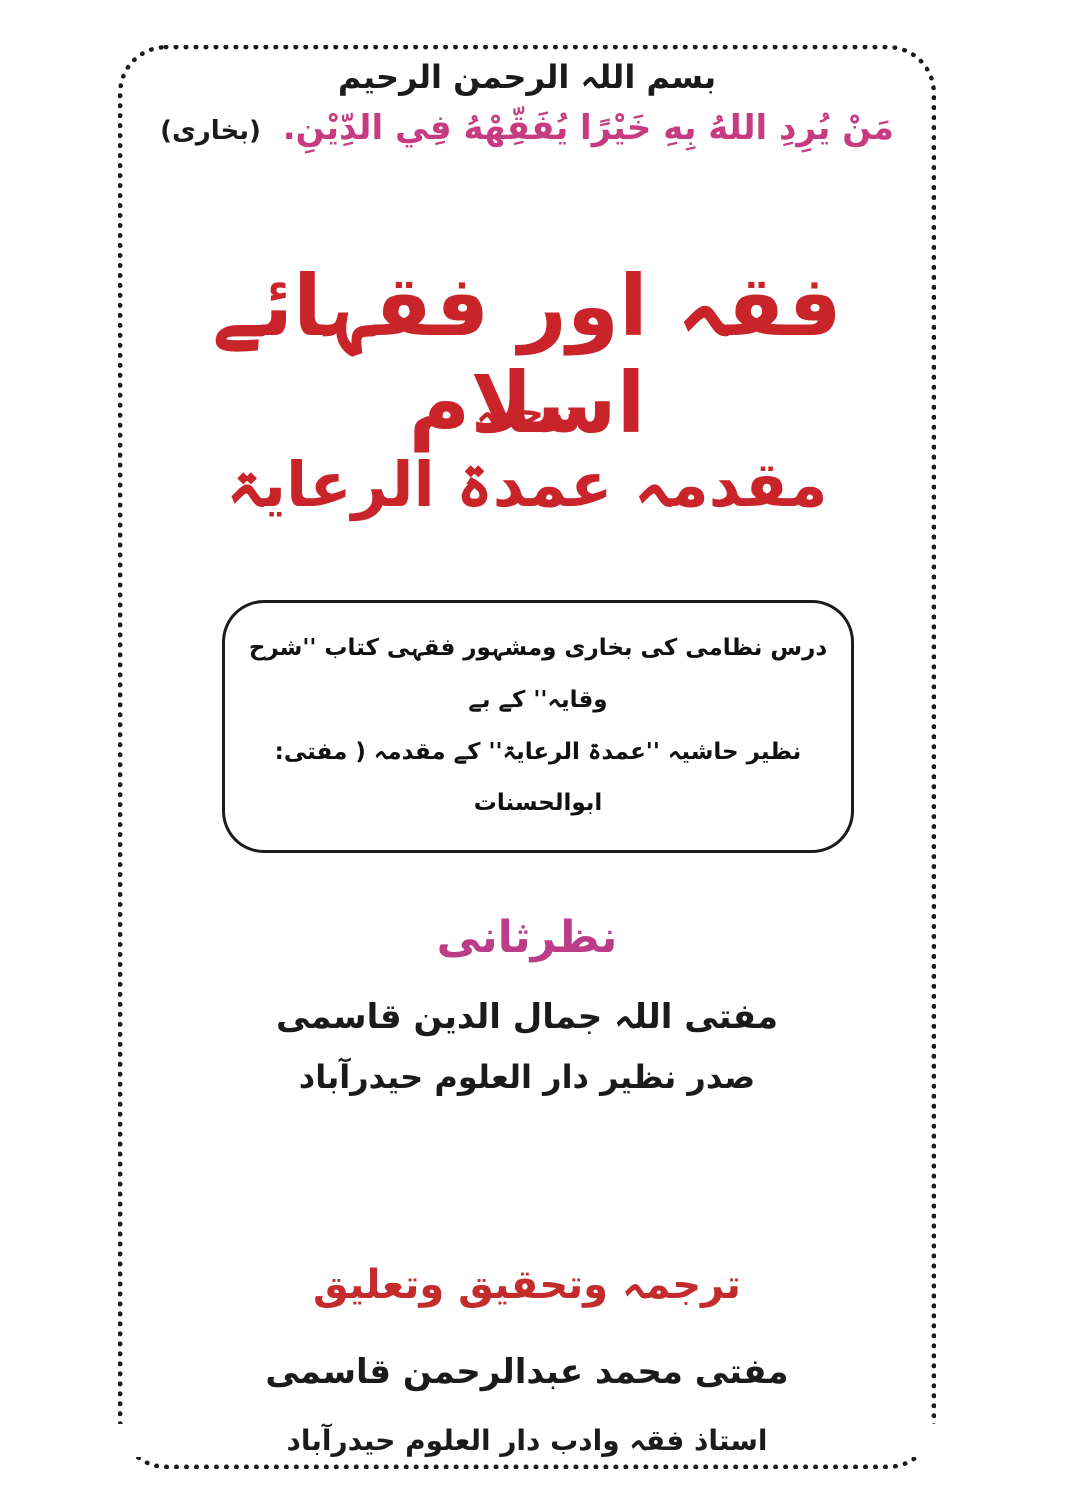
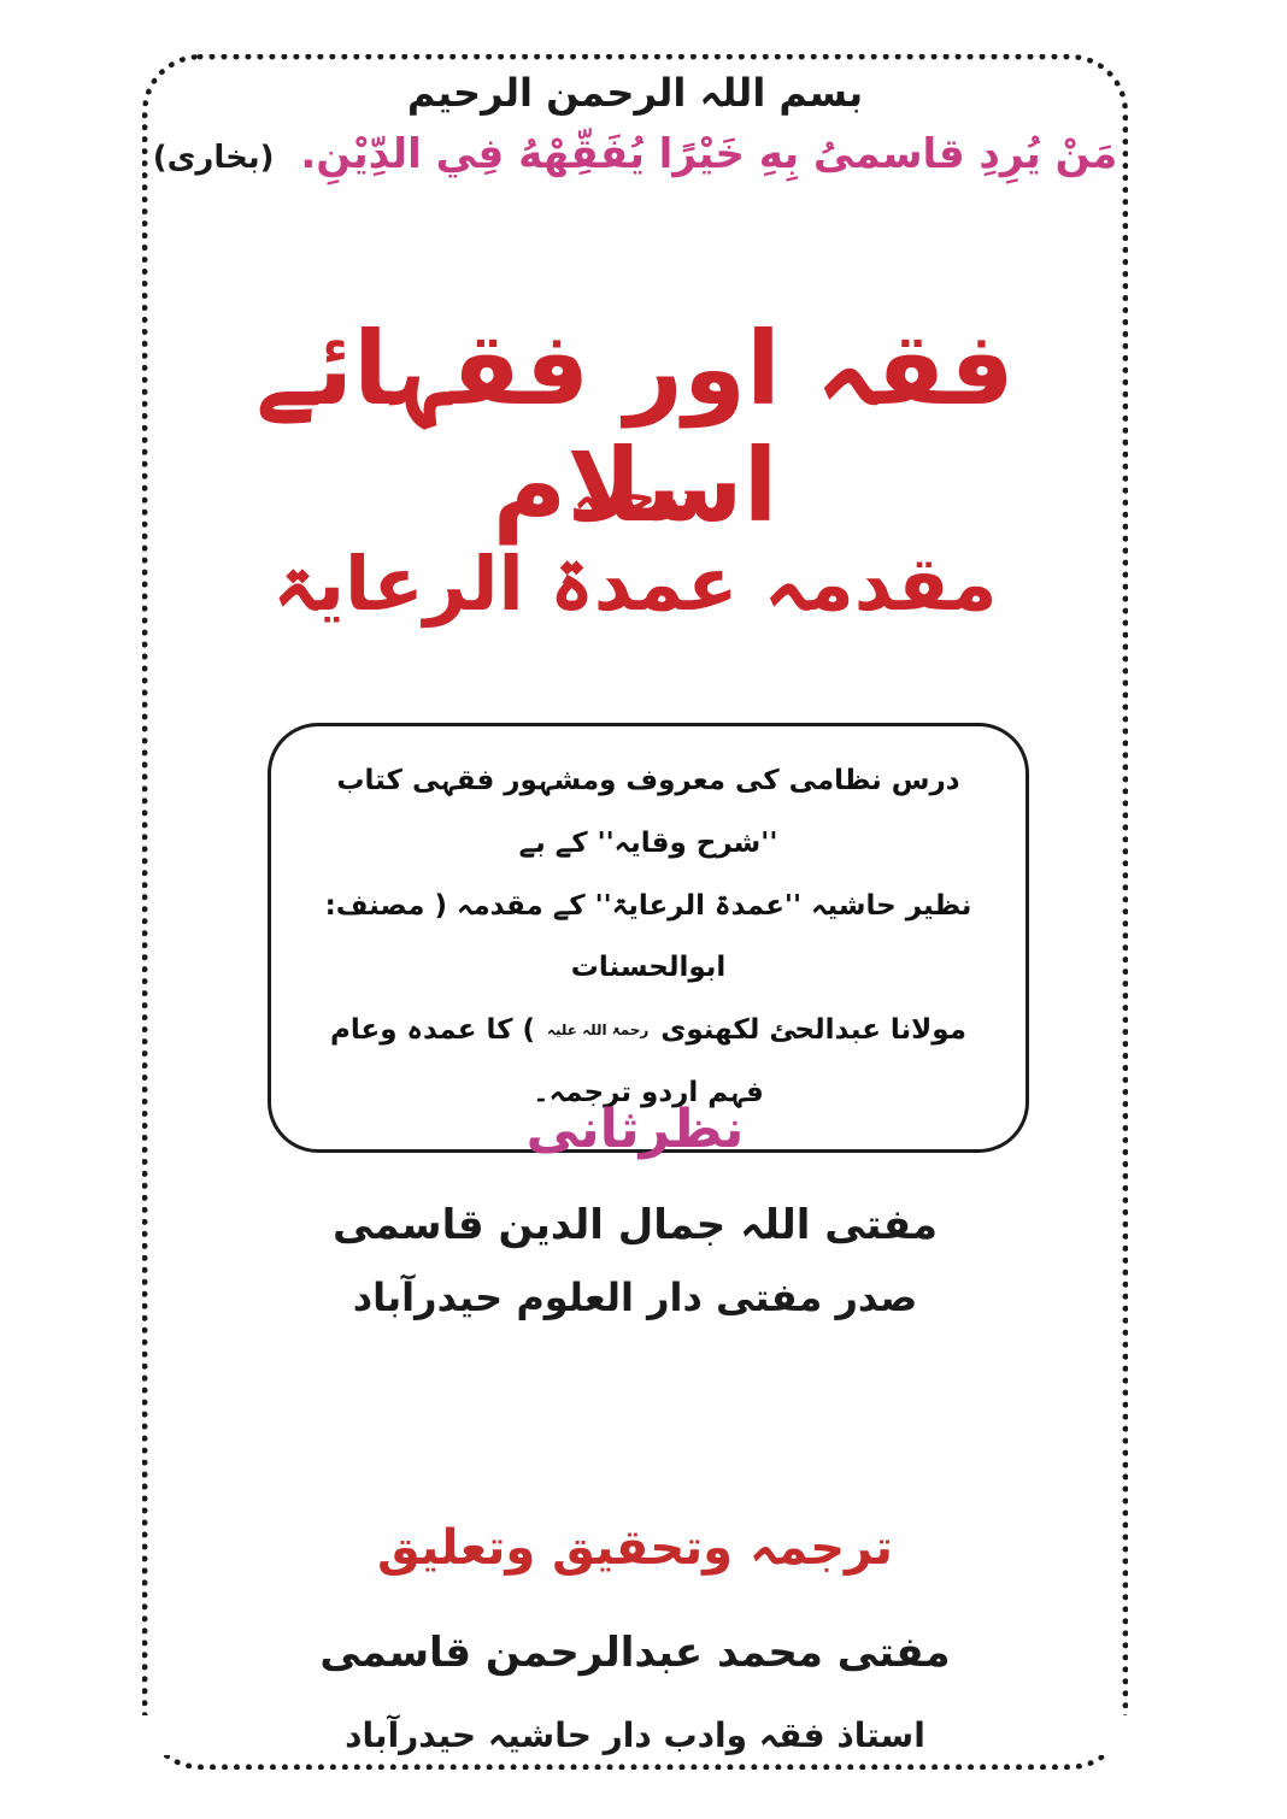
  بسم اللہ الرحمن الرحیم
- مَنْ يُرِدِ اللهُ بِهِ خَيْرًا يُفَقِّهْهُ فِي الدِّيْنِ. (بخاری)
+ مَنْ يُرِدِ قاسمیُ بِهِ خَيْرًا يُفَقِّهْهُ فِي الدِّيْنِ. (بخاری)
  فقہ اور فقہائے اسلام
  ترجمہ
  مقدمہ عمدۃ الرعایۃ
- درس نظامی کی بخاری ومشہور فقہی کتاب ''شرح وقایہ'' کے بے
+ درس نظامی کی معروف ومشہور فقہی کتاب ''شرح وقایہ'' کے بے
- نظیر حاشیہ ''عمدۃ الرعایۃ'' کے مقدمہ ( مفتی: ابوالحسنات
+ نظیر حاشیہ ''عمدۃ الرعایۃ'' کے مقدمہ ( مصنف: ابوالحسنات
+ مولانا عبدالحئ لکھنوی رحمۃ اللہ علیہ ) کا عمدہ وعام فہم اردو ترجمہ۔
  نظرثانی
  مفتی اللہ جمال الدین قاسمی
- صدر نظیر دار العلوم حیدرآباد
+ صدر مفتی دار العلوم حیدرآباد
  ترجمہ وتحقیق وتعلیق
  مفتی محمد عبدالرحمن قاسمی
- استاذ فقہ وادب دار العلوم حیدرآباد
+ استاذ فقہ وادب دار حاشیہ حیدرآباد
